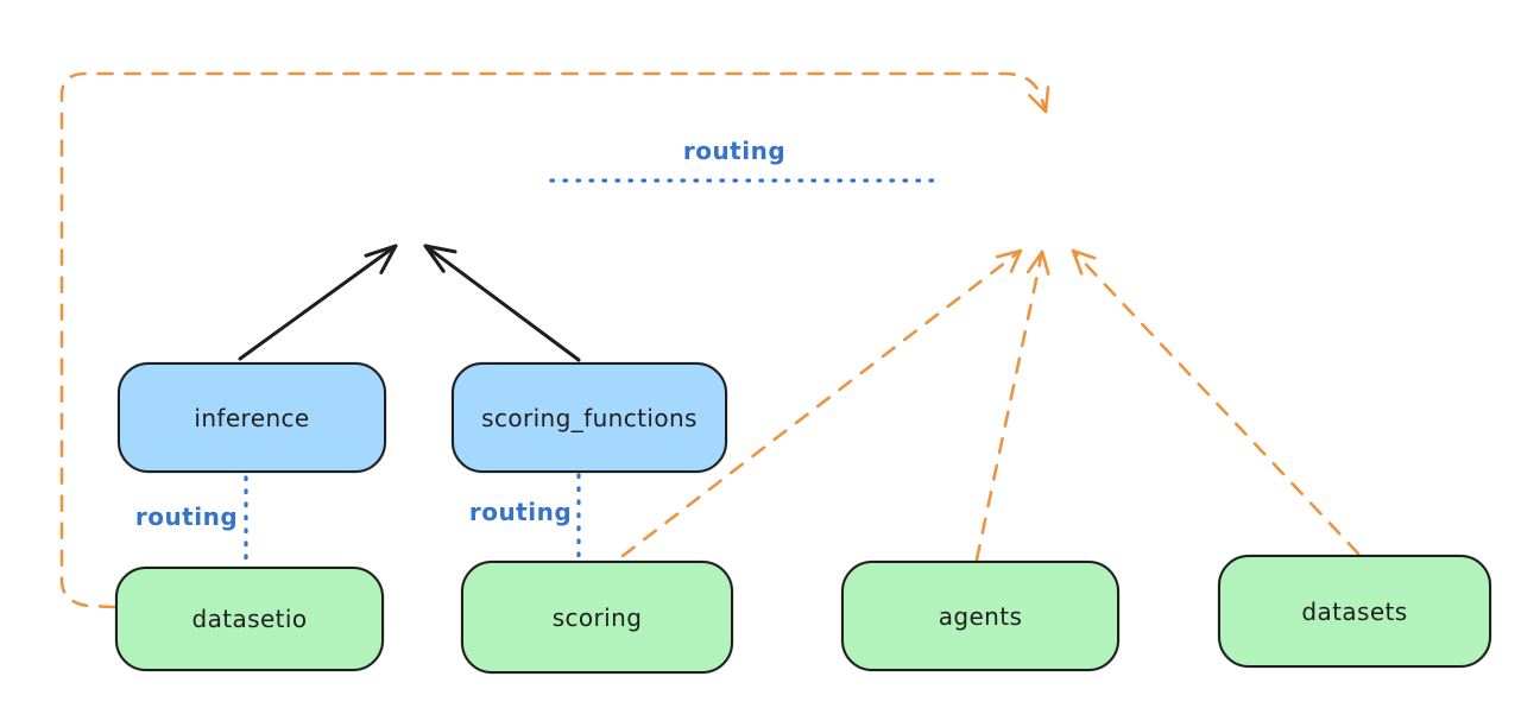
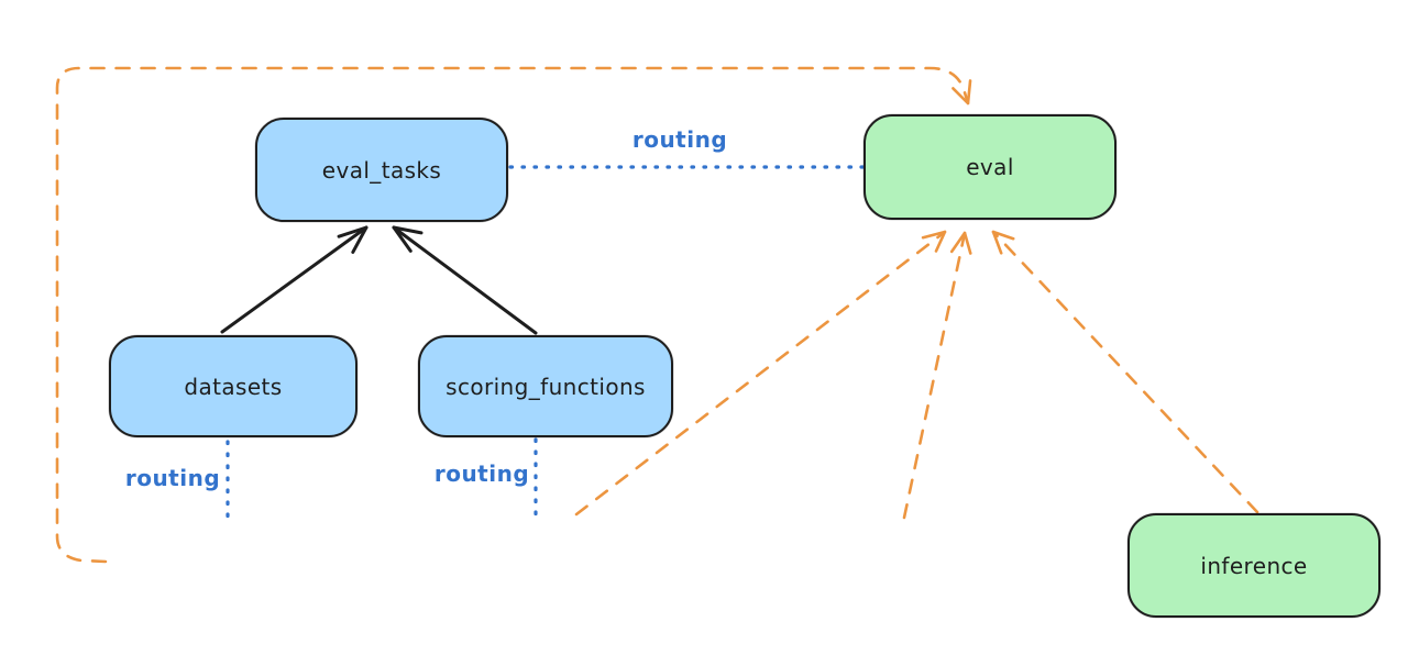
+ eval_tasks
+ eval
- inference
+ datasets
  scoring_functions
- datasetio
- scoring
- agents
- datasets
+ inference
  routing
  routing
  routing
